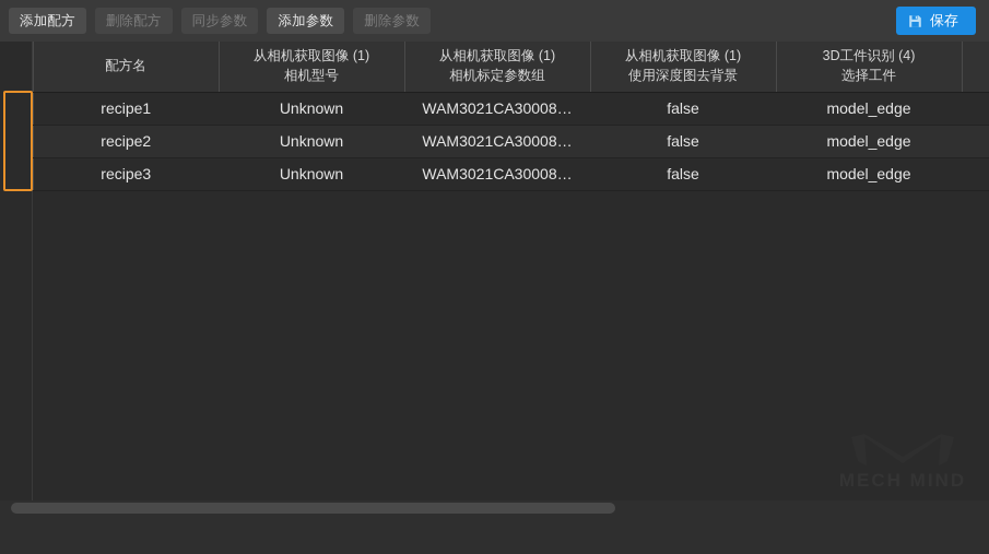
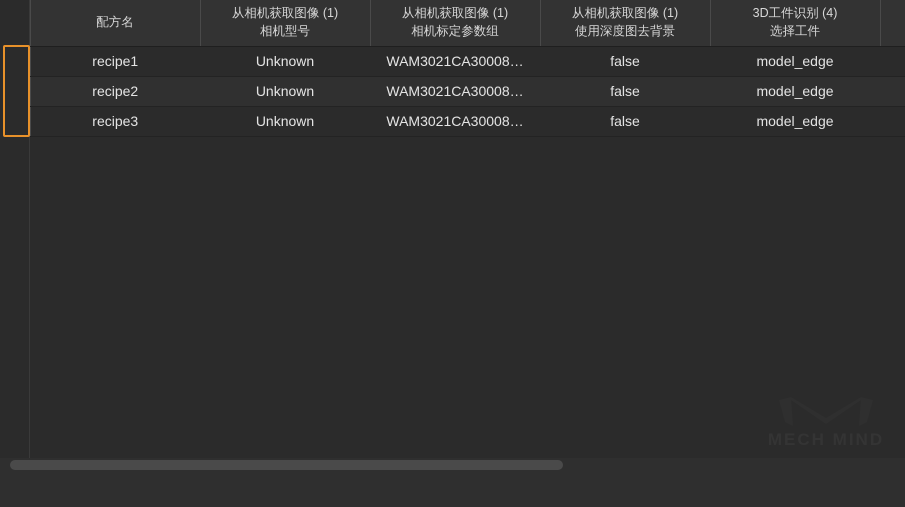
- 添加配方
- 删除配方
- 同步参数
- 添加参数
- 删除参数
- 保存
  	配方名	从相机获取图像 (1) 相机型号	从相机获取图像 (1) 相机标定参数组	从相机获取图像 (1) 使用深度图去背景	3D工件识别 (4) 选择工件
  	recipe1	Unknown	WAM3021CA30008…	false	model_edge
  	recipe2	Unknown	WAM3021CA30008…	false	model_edge
  	recipe3	Unknown	WAM3021CA30008…	false	model_edge
